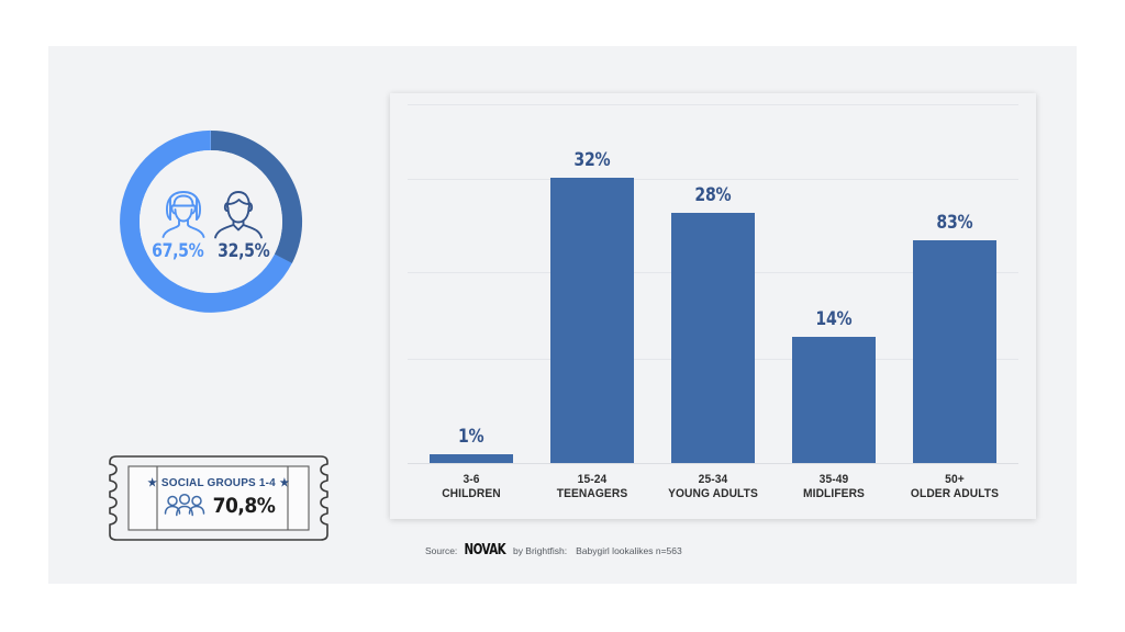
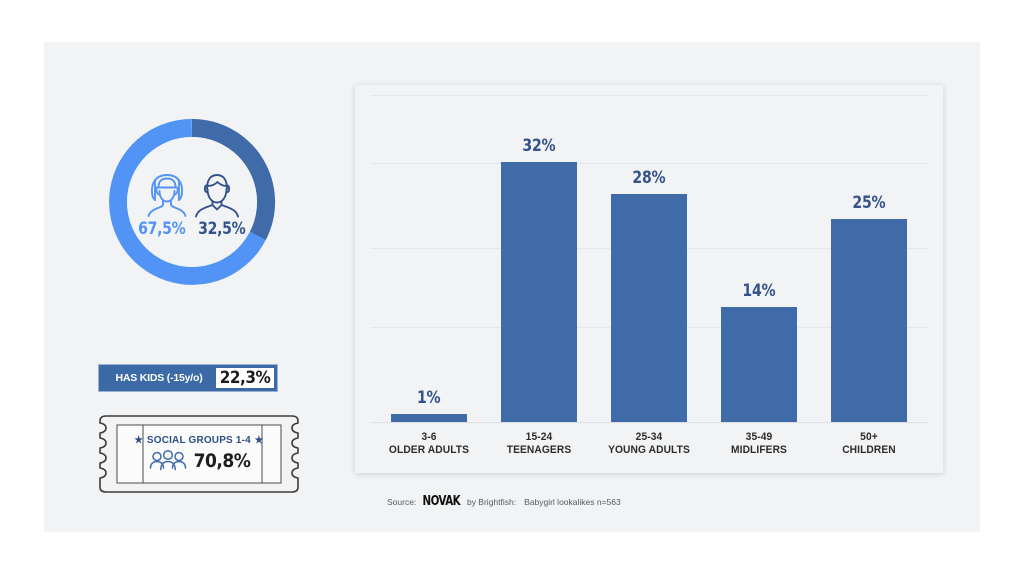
  67,5%
  32,5%
+ HAS KIDS (-15y/o)
+ 22,3%
  ★
  SOCIAL GROUPS 1-4
  ★
  70,8%
  1%
  32%
  28%
  14%
- 83%
+ 25%
  3-6
- CHILDREN
+ OLDER ADULTS
  15-24
  TEENAGERS
  25-34
  YOUNG ADULTS
  35-49
  MIDLIFERS
  50+
- OLDER ADULTS
+ CHILDREN
  Source:
  NOVAK
  by Brightfish:
  Babygirl lookalikes n=563
